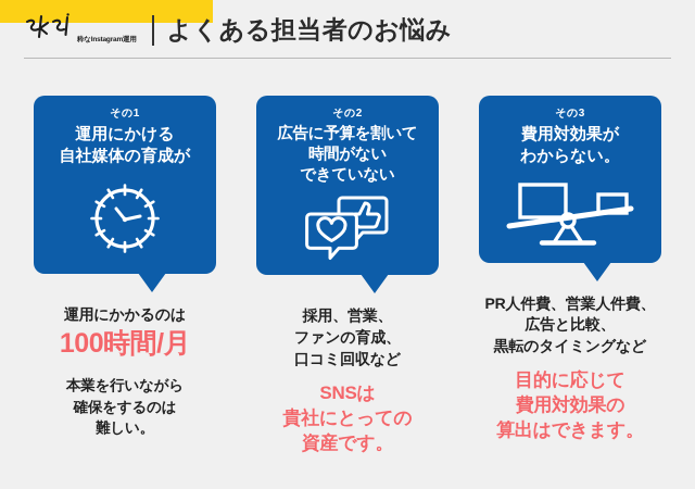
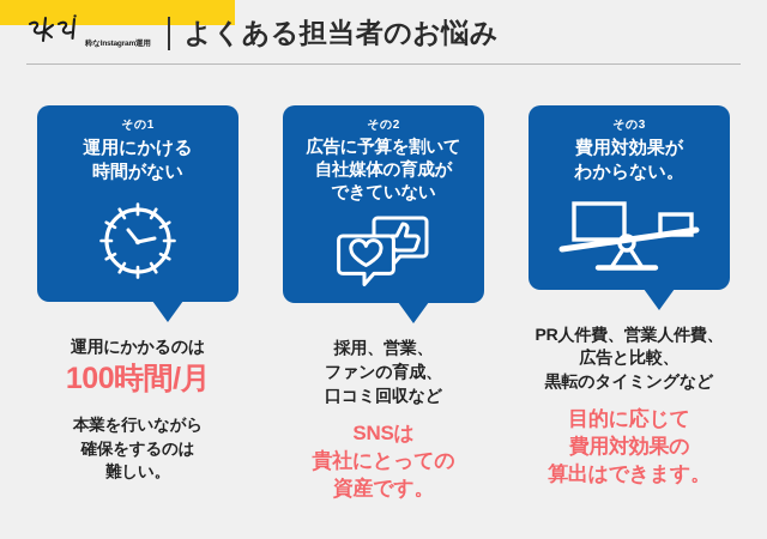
  よくある担当者のお悩み
  その1
  運用にかける
- 自社媒体の育成が
+ 時間がない
  運用にかかるのは
  100時間/月
  本業を行いながら
  確保をするのは
  難しい。
  その2
  広告に予算を割いて
- 時間がない
+ 自社媒体の育成が
  できていない
  採用、営業、
  ファンの育成、
  口コミ回収など
  SNSは
  貴社にとっての
  資産です。
  その3
  費用対効果が
  わからない。
  PR人件費、営業人件費、
  広告と比較、
  黒転のタイミングなど
  目的に応じて
  費用対効果の
  算出はできます。
